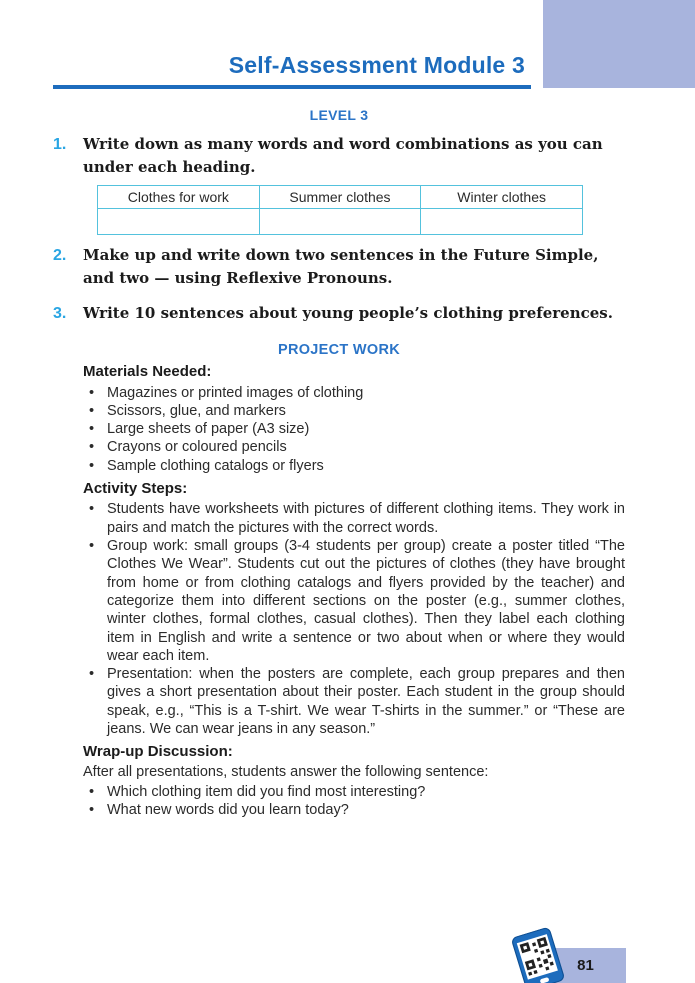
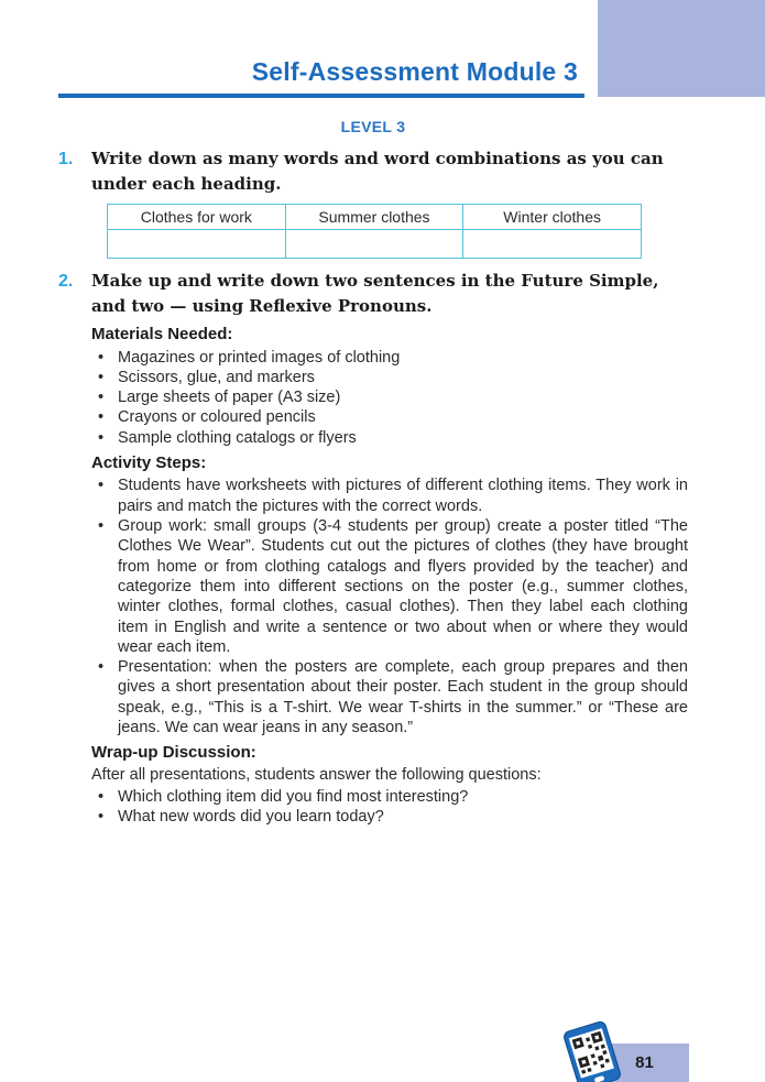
  Self-Assessment Module 3
  LEVEL 3
  1.
  Write down as many words and word combinations as you can under each heading.
  Clothes for work	Summer clothes	Winter clothes
  2.
  Make up and write down two sentences in the Future Simple, and two — using Reflexive Pronouns.
- 3.
- Write 10 sentences about young people’s clothing preferences.
- PROJECT WORK
  Materials Needed:
  •
  Magazines or printed images of clothing
  •
  Scissors, glue, and markers
  •
  Large sheets of paper (A3 size)
  •
  Crayons or coloured pencils
  •
  Sample clothing catalogs or flyers
  Activity Steps:
  •
  Students have worksheets with pictures of different clothing items. They work in pairs and match the pictures with the correct words.
  •
  Group work: small groups (3-4 students per group) create a poster titled “The Clothes We Wear”. Students cut out the pictures of clothes (they have brought from home or from clothing catalogs and flyers provided by the teacher) and categorize them into different sections on the poster (e.g., summer clothes, winter clothes, formal clothes, casual clothes). Then they label each clothing item in English and write a sentence or two about when or where they would wear each item.
  •
  Presentation: when the posters are complete, each group prepares and then gives a short presentation about their poster. Each student in the group should speak, e.g., “This is a T-shirt. We wear T-shirts in the summer.” or “These are jeans. We can wear jeans in any season.”
  Wrap-up Discussion:
- After all presentations, students answer the following sentence:
+ After all presentations, students answer the following questions:
  •
  Which clothing item did you find most interesting?
  •
  What new words did you learn today?
  81
